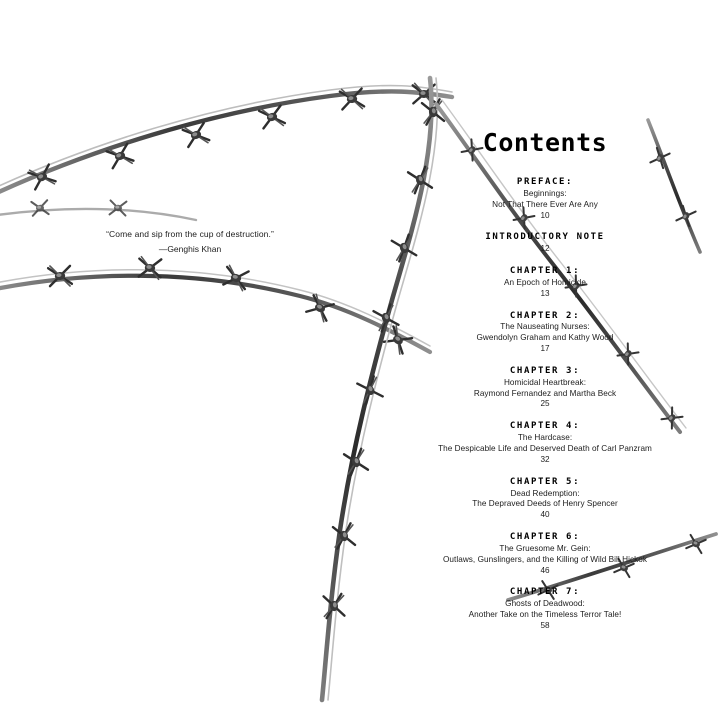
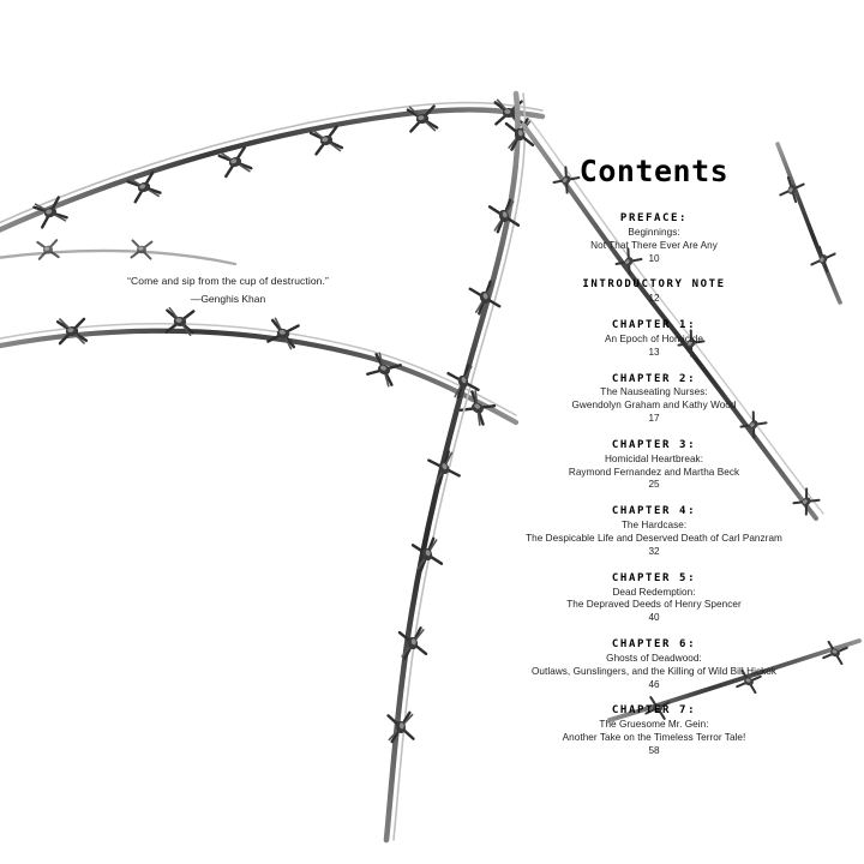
  “Come and sip from the cup of destruction.”
  —Genghis Khan
  Contents
  PREFACE:
  Beginnings:
  Not That There Ever Are Any
  10
  INTRODUCTORY NOTE
  12
  CHAPTER 1:
  An Epoch of Homicide
  13
  CHAPTER 2:
  The Nauseating Nurses:
  Gwendolyn Graham and Kathy Wood
  17
  CHAPTER 3:
  Homicidal Heartbreak:
  Raymond Fernandez and Martha Beck
  25
  CHAPTER 4:
  The Hardcase:
  The Despicable Life and Deserved Death of Carl Panzram
  32
  CHAPTER 5:
  Dead Redemption:
  The Depraved Deeds of Henry Spencer
  40
  CHAPTER 6:
- The Gruesome Mr. Gein:
+ Ghosts of Deadwood:
  Outlaws, Gunslingers, and the Killing of Wild Bill Hickok
  46
  CHAPTER 7:
- Ghosts of Deadwood:
+ The Gruesome Mr. Gein:
  Another Take on the Timeless Terror Tale!
  58
